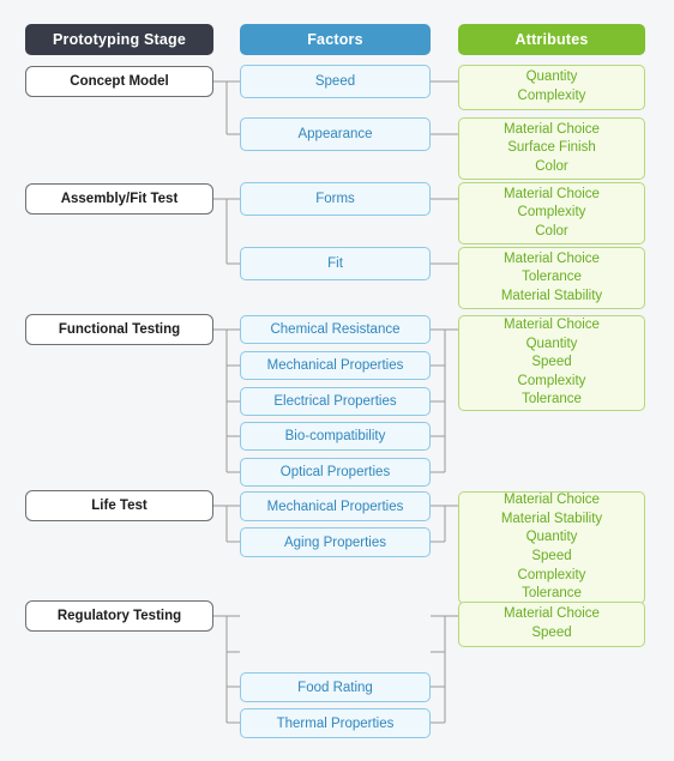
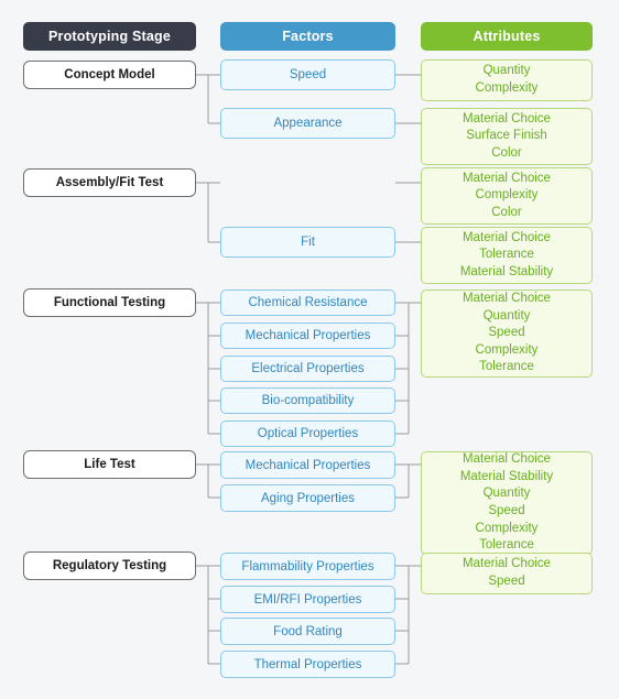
  Prototyping Stage
  Factors
  Attributes
  Concept Model
  Speed
  Appearance
  Quantity
  Complexity
  Material Choice
  Surface Finish
  Color
  Assembly/Fit Test
- Forms
  Fit
  Material Choice
  Complexity
  Color
  Material Choice
  Tolerance
  Material Stability
  Functional Testing
  Chemical Resistance
  Mechanical Properties
  Electrical Properties
  Bio-compatibility
  Optical Properties
  Material Choice
  Quantity
  Speed
  Complexity
  Tolerance
  Life Test
  Mechanical Properties
  Aging Properties
  Material Choice
  Material Stability
  Quantity
  Speed
  Complexity
  Tolerance
  Regulatory Testing
+ Flammability Properties
+ EMI/RFI Properties
  Food Rating
  Thermal Properties
  Material Choice
  Speed
